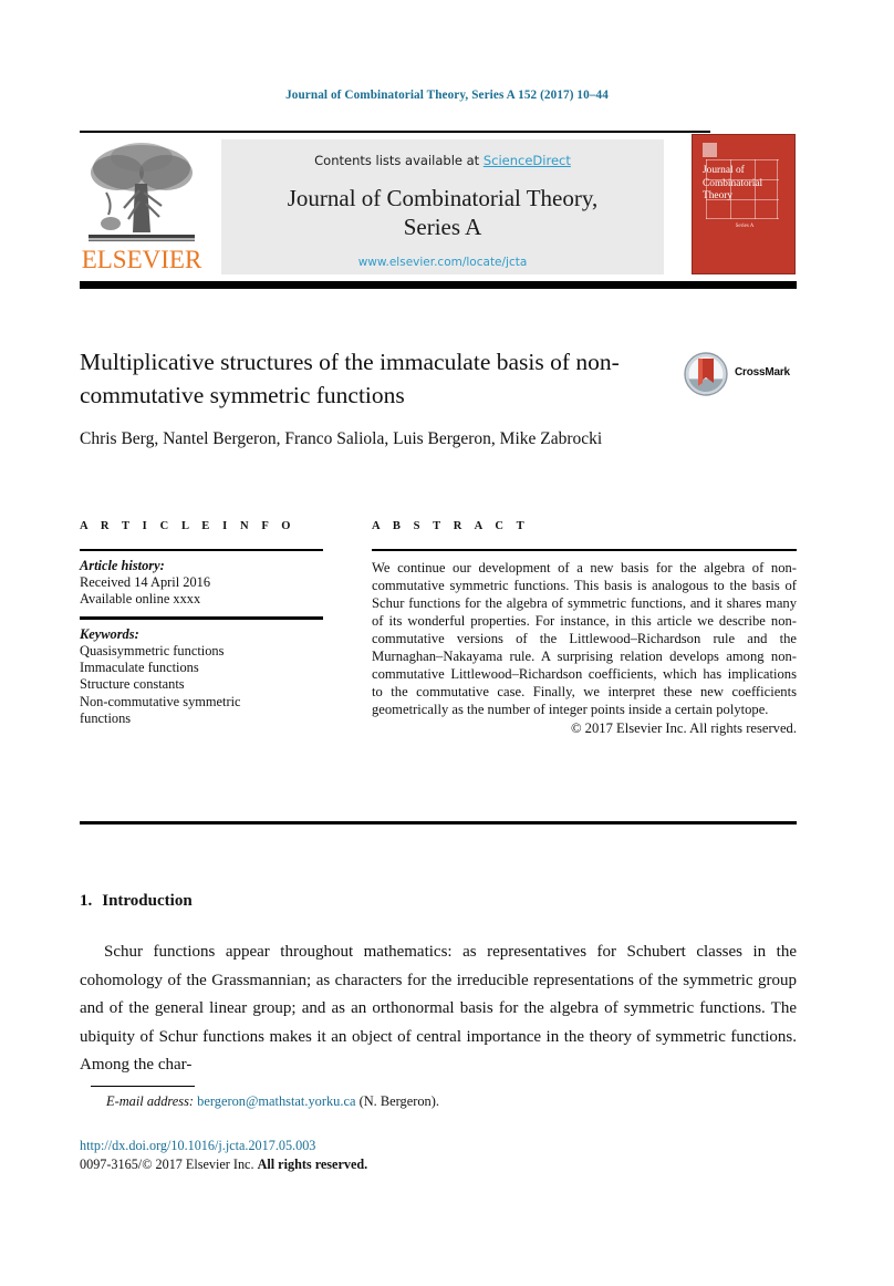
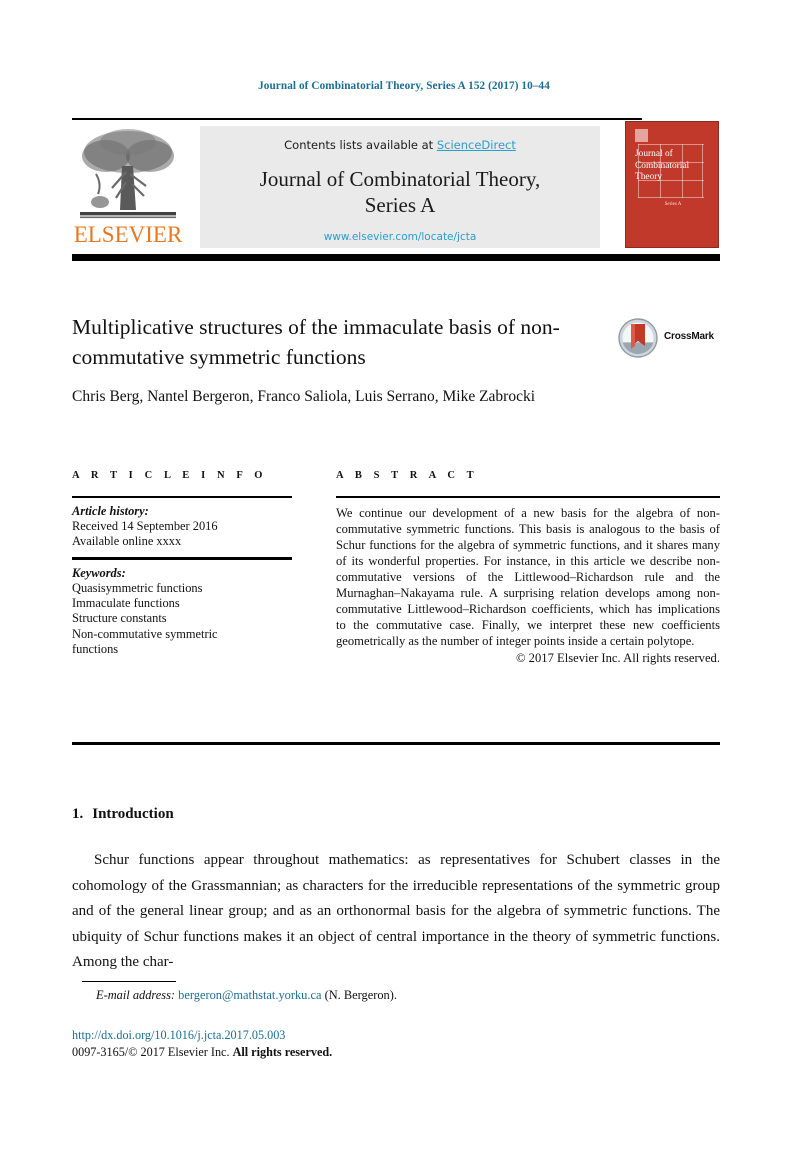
  Journal of Combinatorial Theory, Series A 152 (2017) 10–44
  ELSEVIER
  Contents lists available at ScienceDirect
  Journal of Combinatorial Theory,
  Series A
  www.elsevier.com/locate/jcta
  Journal of Combinatorial Theory
  Multiplicative structures of the immaculate basis of non-commutative symmetric functions
- Chris Berg, Nantel Bergeron, Franco Saliola, Luis Bergeron, Mike Zabrocki
+ Chris Berg, Nantel Bergeron, Franco Saliola, Luis Serrano, Mike Zabrocki
  CrossMark
  A R T I C L E I N F O
  Article history:
- Received 14 April 2016
+ Received 14 September 2016
  Available online xxxx
  Keywords:
  Quasisymmetric functions
  Immaculate functions
  Structure constants
  Non-commutative symmetric
  functions
  A B S T R A C T
  We continue our development of a new basis for the algebra of non-commutative symmetric functions. This basis is analogous to the basis of Schur functions for the algebra of symmetric functions, and it shares many of its wonderful properties. For instance, in this article we describe non-commutative versions of the Littlewood–Richardson rule and the Murnaghan–Nakayama rule. A surprising relation develops among non-commutative Littlewood–Richardson coefficients, which has implications to the commutative case. Finally, we interpret these new coefficients geometrically as the number of integer points inside a certain polytope.
  © 2017 Elsevier Inc. All rights reserved.
  1. Introduction
  Schur functions appear throughout mathematics: as representatives for Schubert classes in the cohomology of the Grassmannian; as characters for the irreducible representations of the symmetric group and of the general linear group; and as an orthonormal basis for the algebra of symmetric functions. The ubiquity of Schur functions makes it an object of central importance in the theory of symmetric functions. Among the char-
  E-mail address: bergeron@mathstat.yorku.ca (N. Bergeron).
  http://dx.doi.org/10.1016/j.jcta.2017.05.003
  0097-3165/© 2017 Elsevier Inc. All rights reserved.
